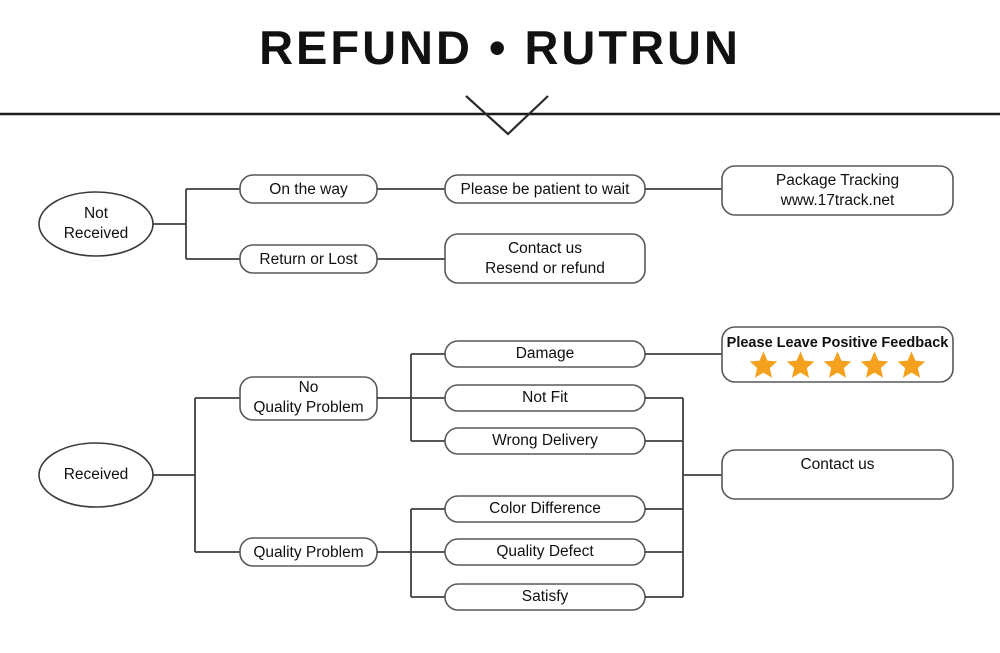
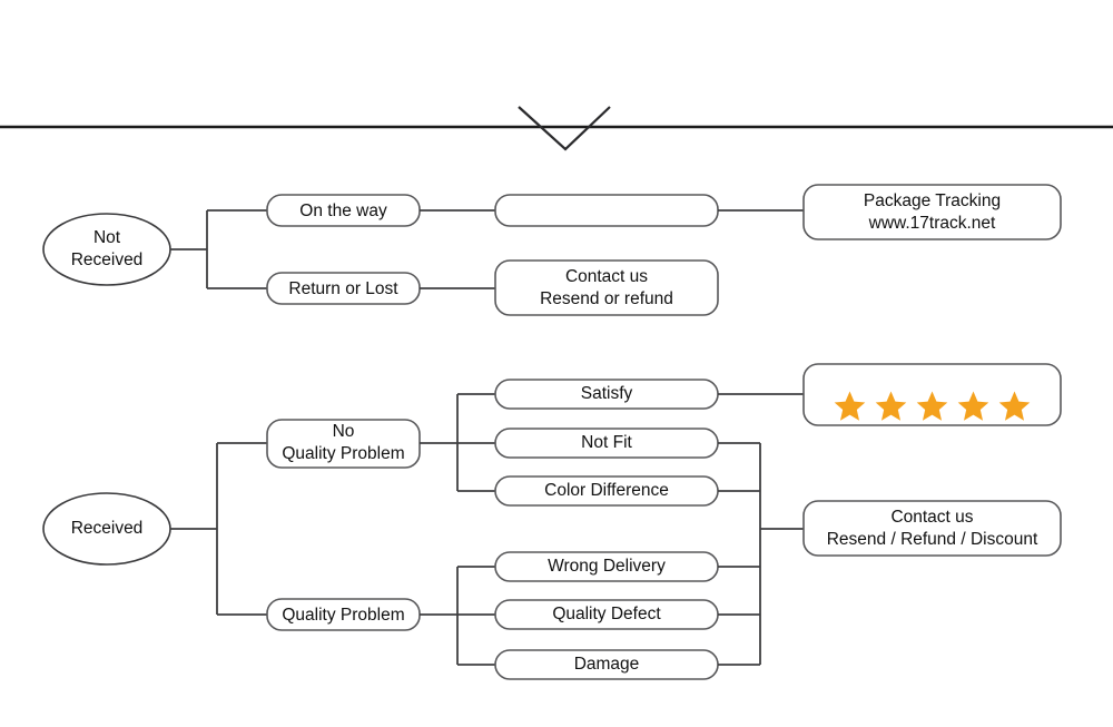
- REFUND • RUTRUN
  Not
  Received
  On the way
- Please be patient to wait
  Package Tracking
  www.17track.net
  Return or Lost
  Contact us
  Resend or refund
  Received
  No
  Quality Problem
- Damage
+ Satisfy
  Not Fit
- Wrong Delivery
+ Color Difference
  Quality Problem
- Color Difference
+ Wrong Delivery
  Quality Defect
- Satisfy
+ Damage
- Please Leave Positive Feedback
  Contact us
+ Resend / Refund / Discount
